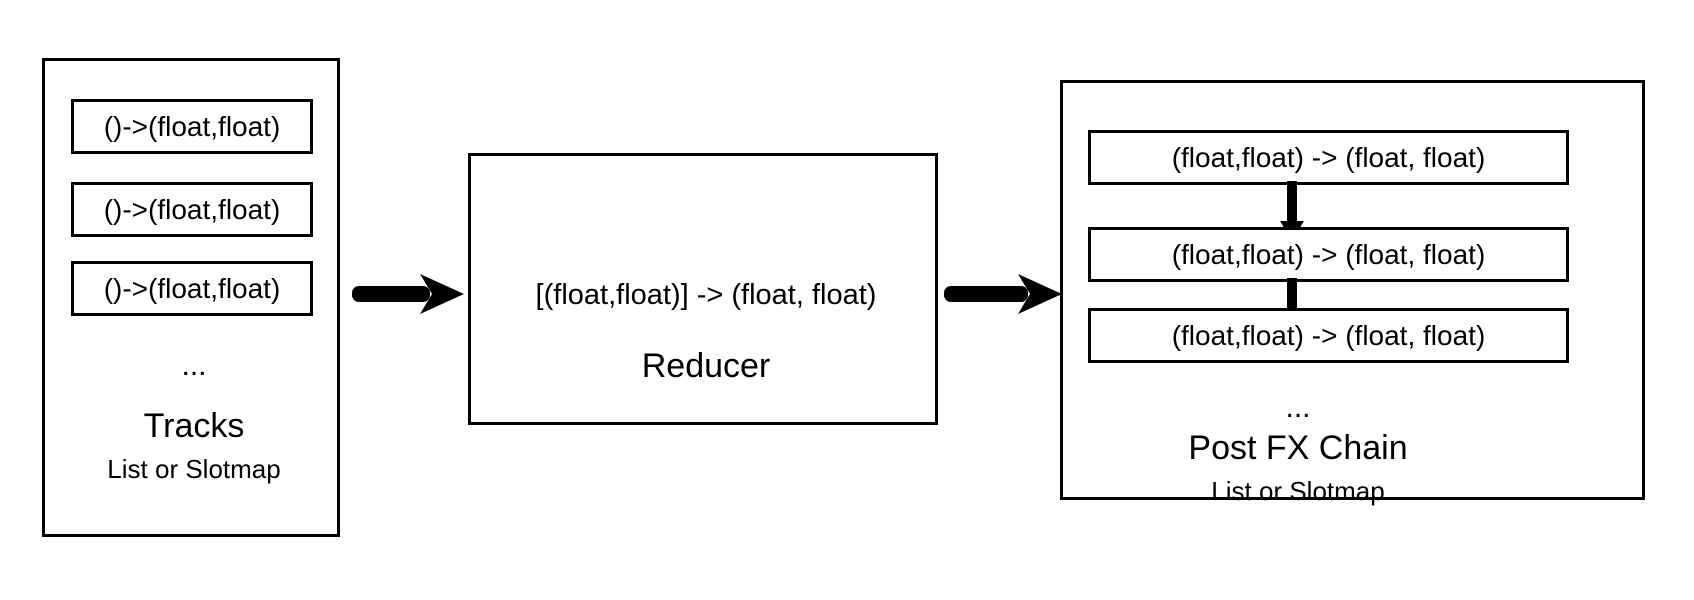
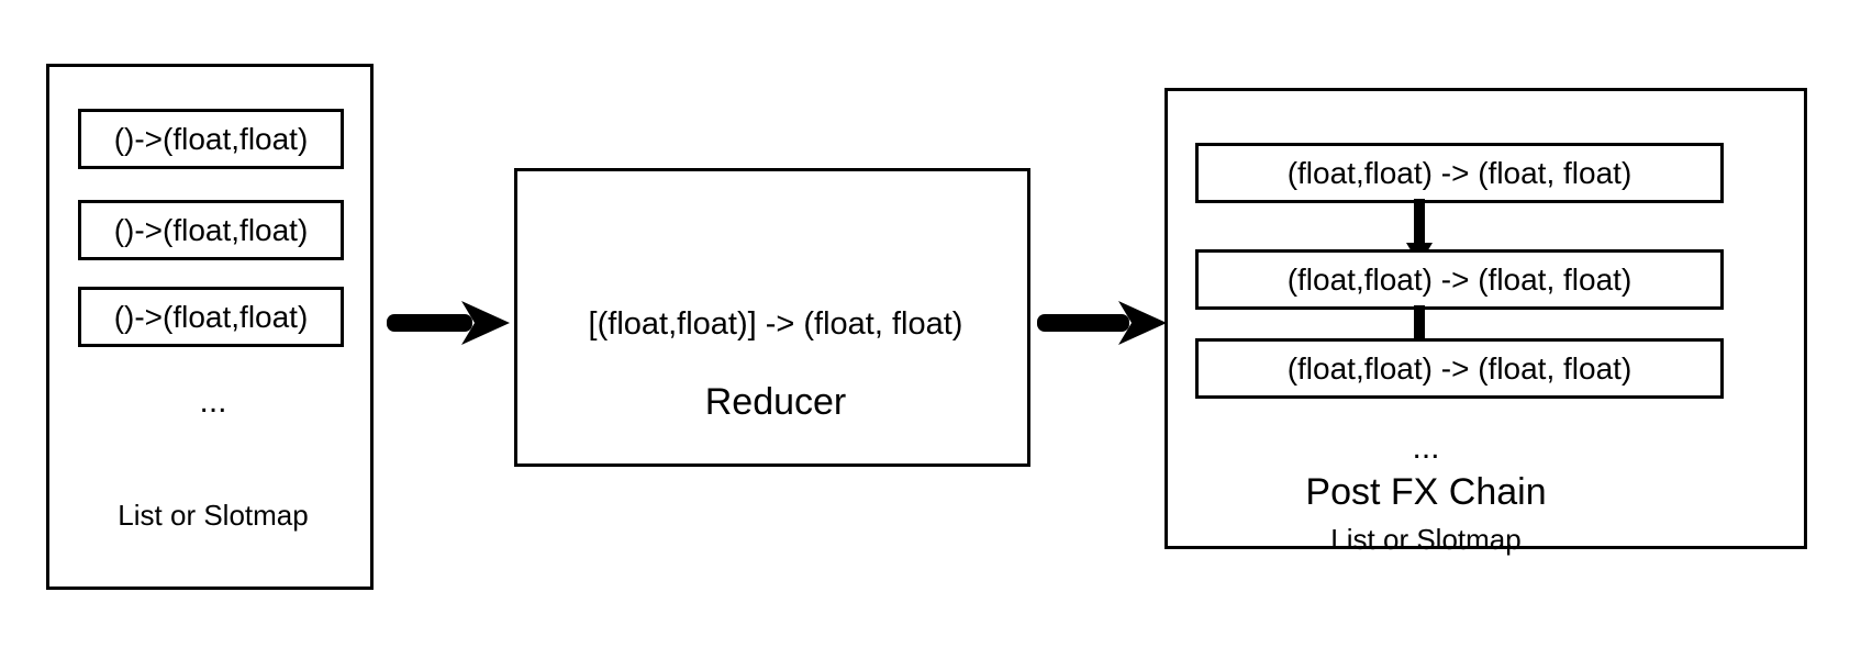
  ()->(float,float)
  ()->(float,float)
  ()->(float,float)
  ...
- Tracks
  List or Slotmap
  [(float,float)] -> (float, float)
  Reducer
  (float,float) -> (float, float)
  (float,float) -> (float, float)
  (float,float) -> (float, float)
  ...
  Post FX Chain
  List or Slotmap
